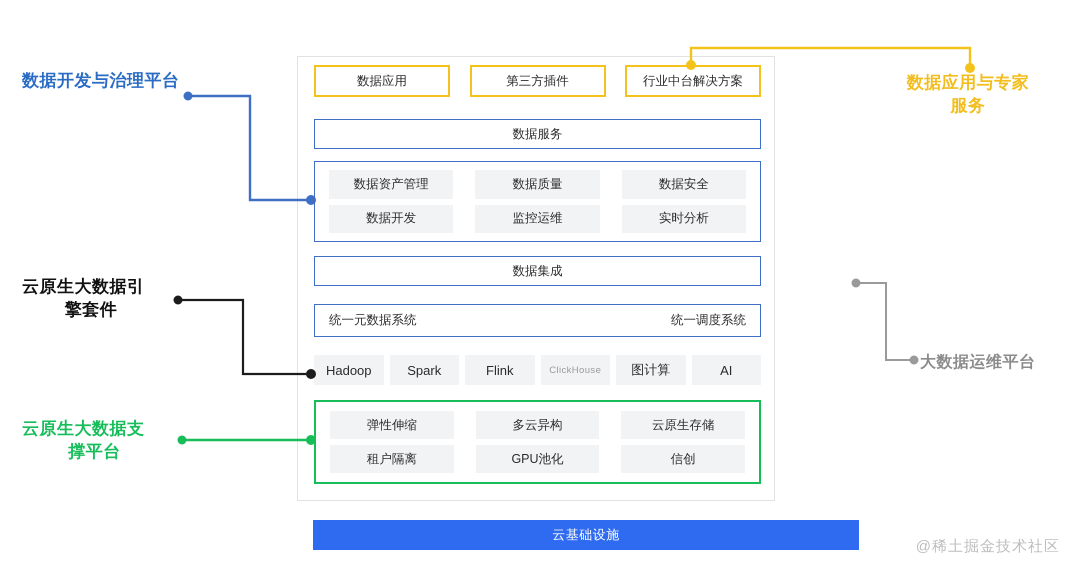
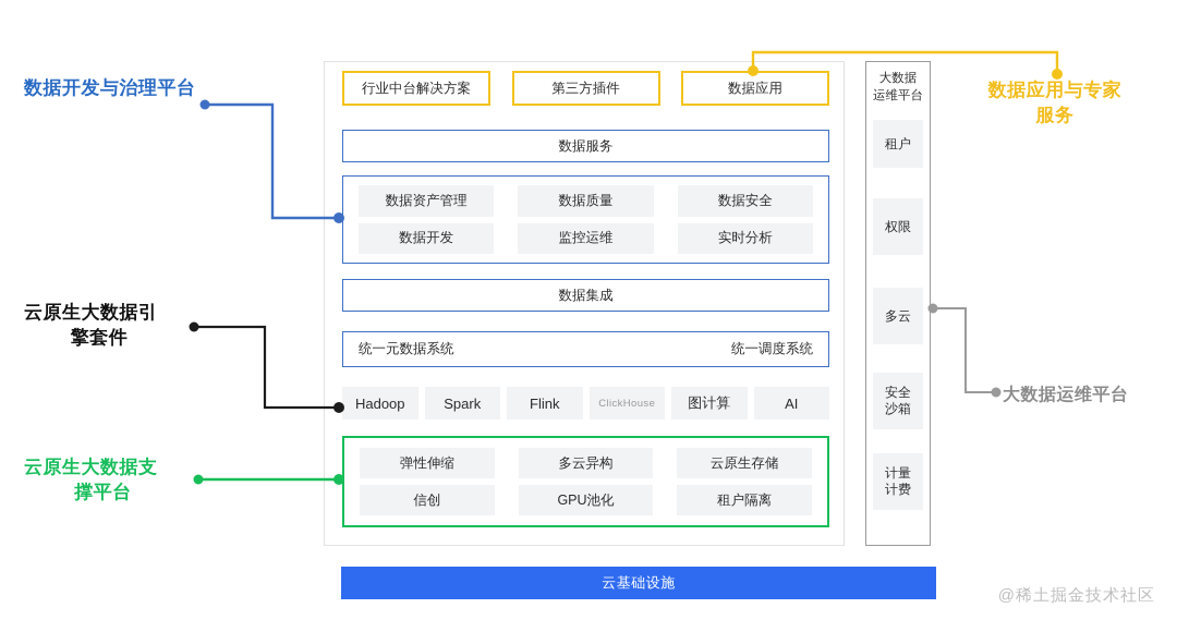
  数据开发与治理平台
  云原生大数据引
  擎套件
  云原生大数据支
  撑平台
  数据应用与专家
  服务
  大数据运维平台
- 数据应用
+ 行业中台解决方案
  第三方插件
- 行业中台解决方案
+ 数据应用
  数据服务
  数据资产管理
  数据质量
  数据安全
  数据开发
  监控运维
  实时分析
  数据集成
  统一元数据系统
  统一调度系统
  Hadoop
  Spark
  Flink
  ClickHouse
  图计算
  AI
  弹性伸缩
  多云异构
  云原生存储
- 租户隔离
+ 信创
  GPU池化
- 信创
+ 租户隔离
+ 大数据
+ 运维平台
+ 租户
+ 权限
+ 多云
+ 安全
+ 沙箱
+ 计量
+ 计费
  云基础设施
  @稀土掘金技术社区
